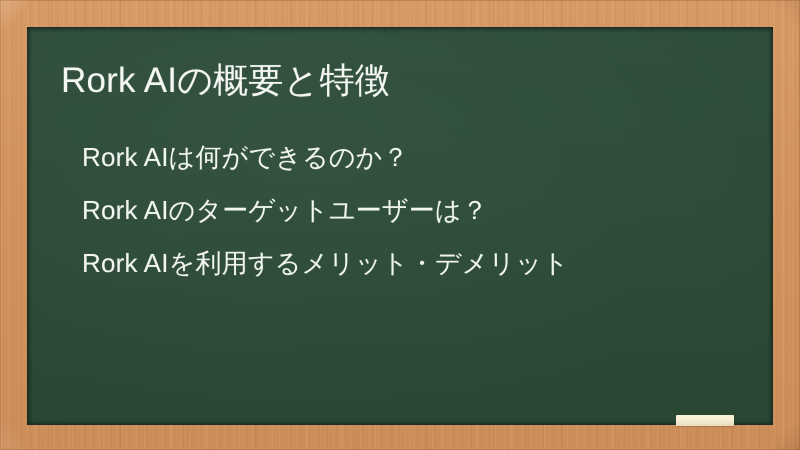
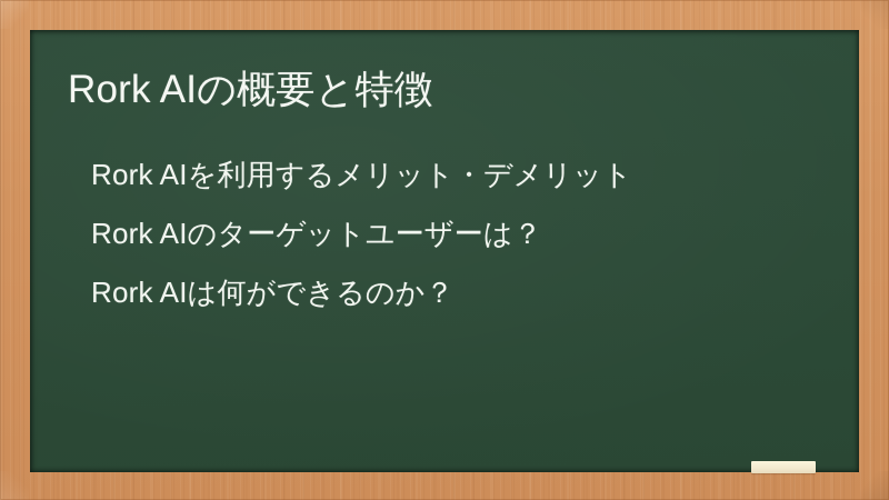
  Rork AIの概要と特徴
- Rork AIは何ができるのか？
+ Rork AIを利用するメリット・デメリット
  Rork AIのターゲットユーザーは？
- Rork AIを利用するメリット・デメリット
+ Rork AIは何ができるのか？
